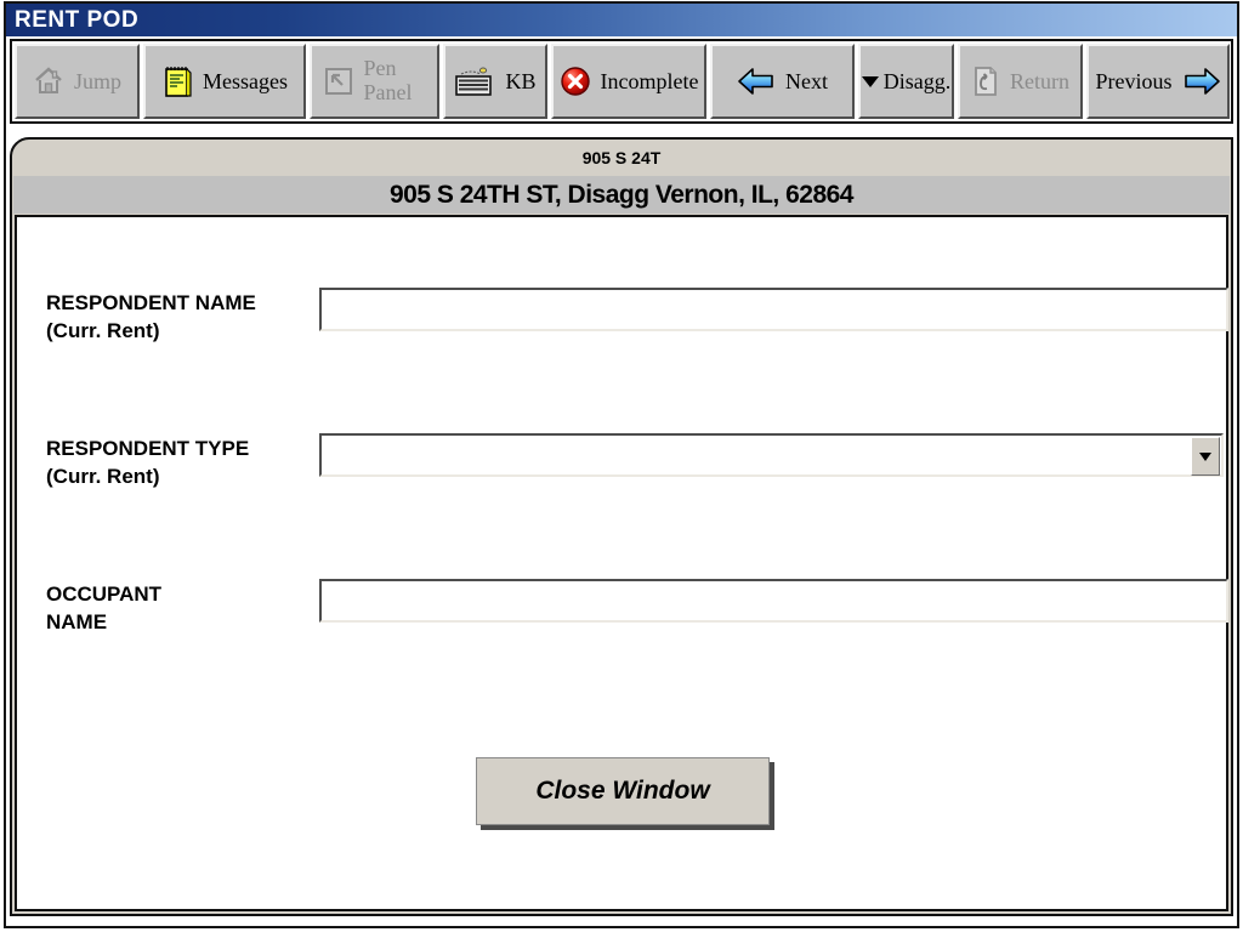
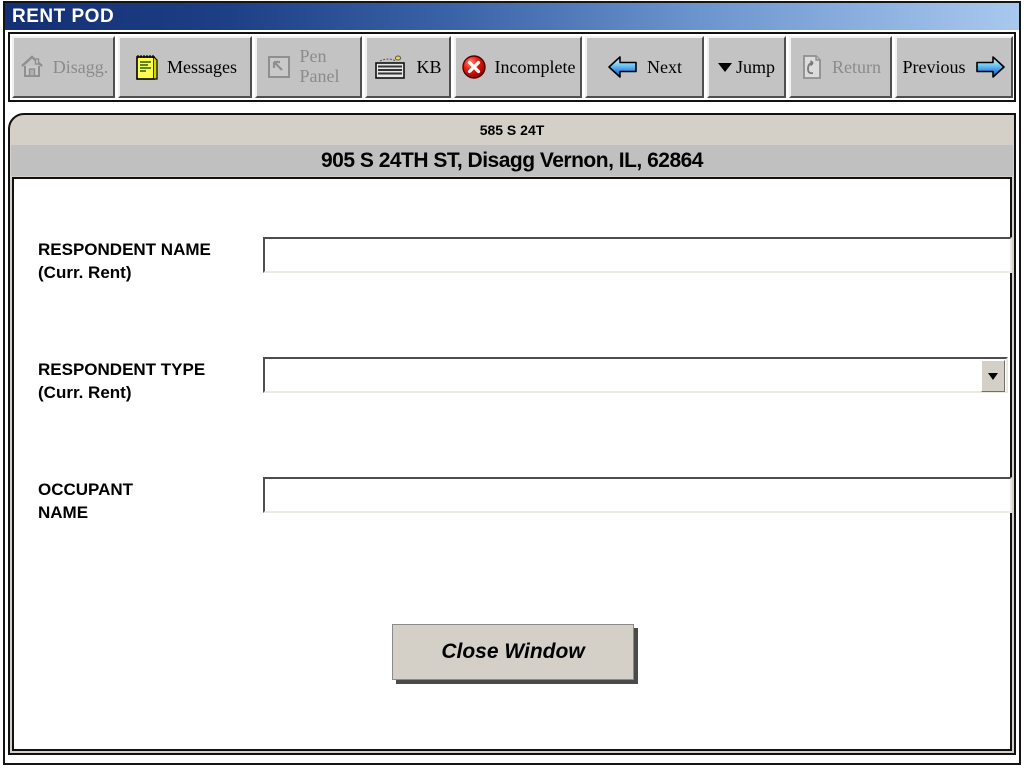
  RENT POD
- Jump
+ Disagg.
  Messages
  Pen Panel
  KB
  Incomplete
  Next
- Disagg.
+ Jump
  Return
  Previous
- 905 S 24T
+ 585 S 24T
  905 S 24TH ST, Disagg Vernon, IL, 62864
  RESPONDENT NAME
  (Curr. Rent)
  RESPONDENT TYPE
  (Curr. Rent)
  OCCUPANT
  NAME
  Close Window
